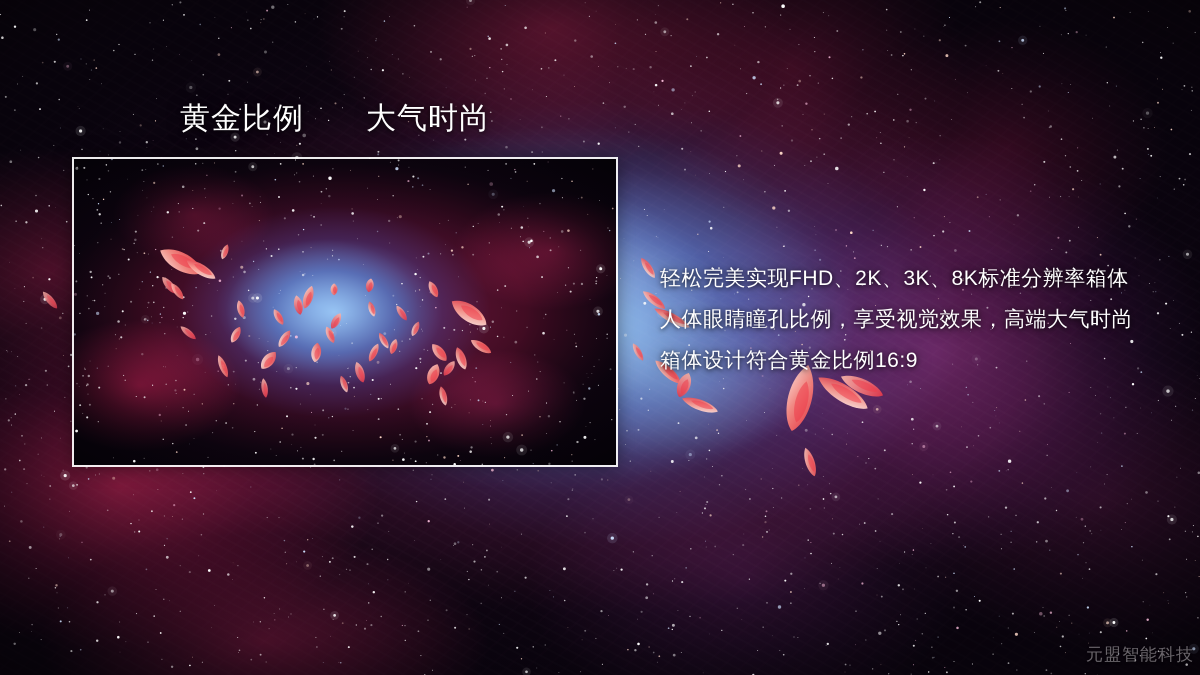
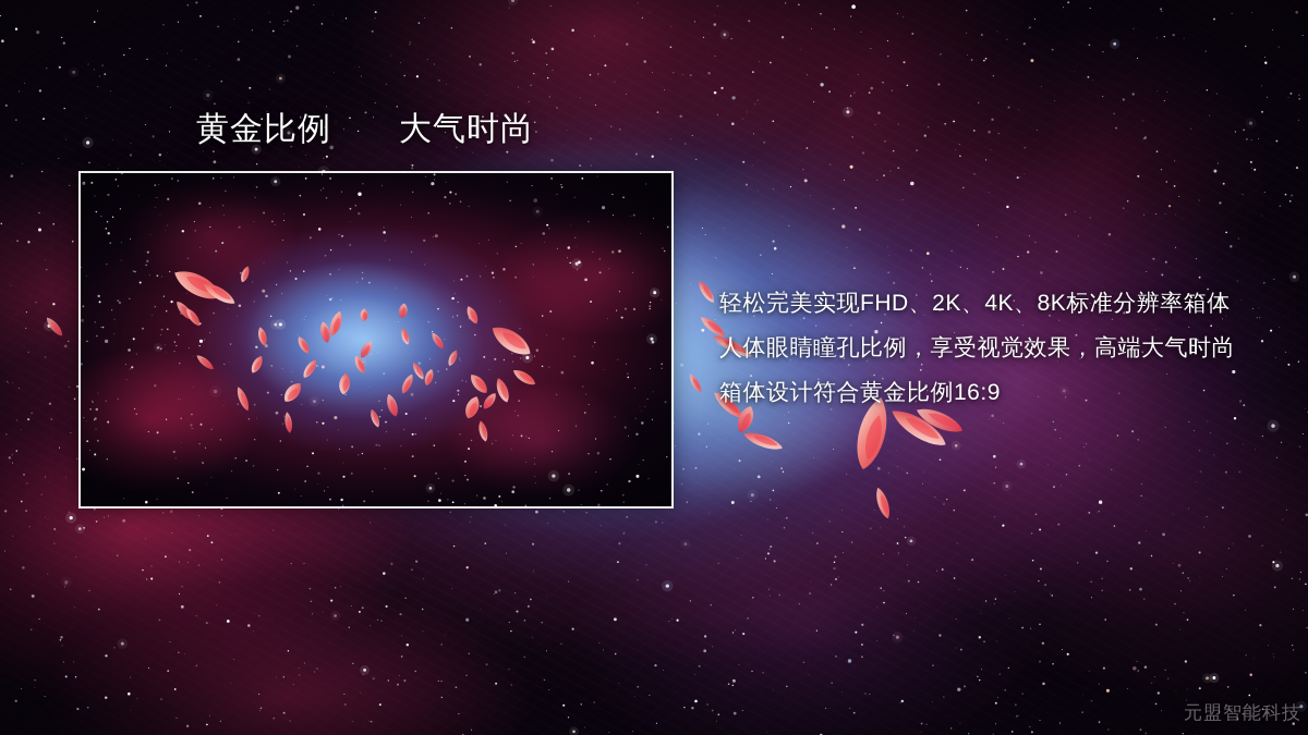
  黄金比例 大气时尚
- 轻松完美实现FHD、2K、3K、8K标准分辨率箱体
+ 轻松完美实现FHD、2K、4K、8K标准分辨率箱体
  人体眼睛瞳孔比例，享受视觉效果，高端大气时尚
  箱体设计符合黄金比例16:9
  元盟智能科技
